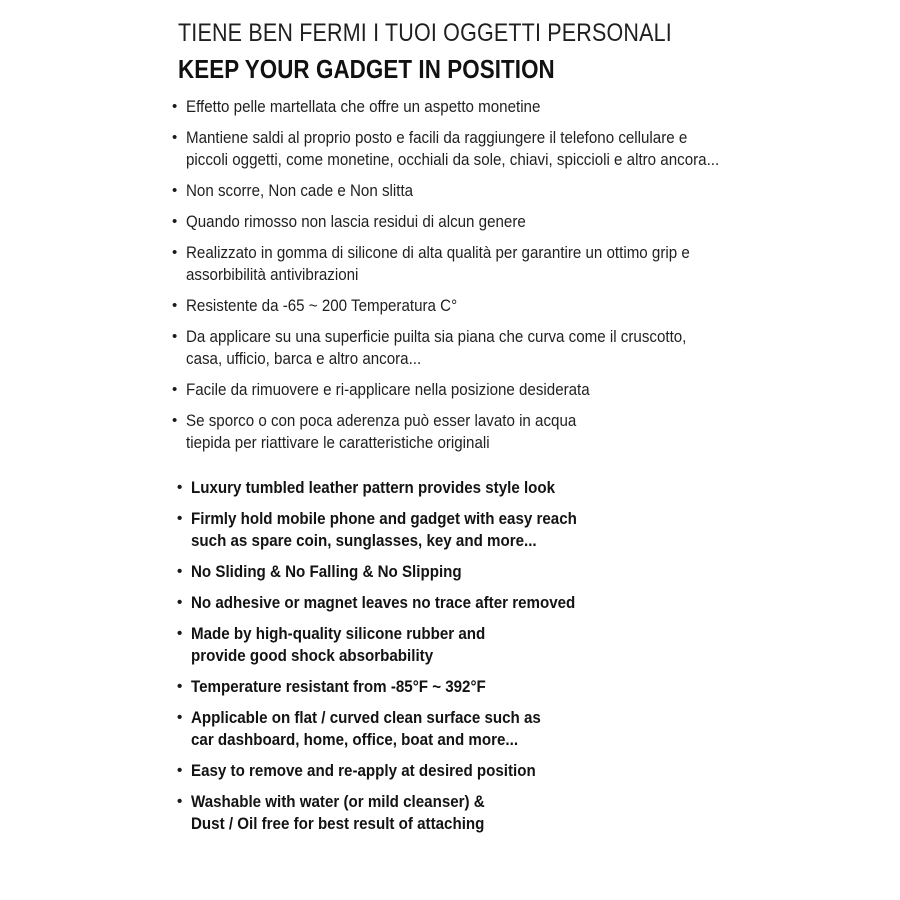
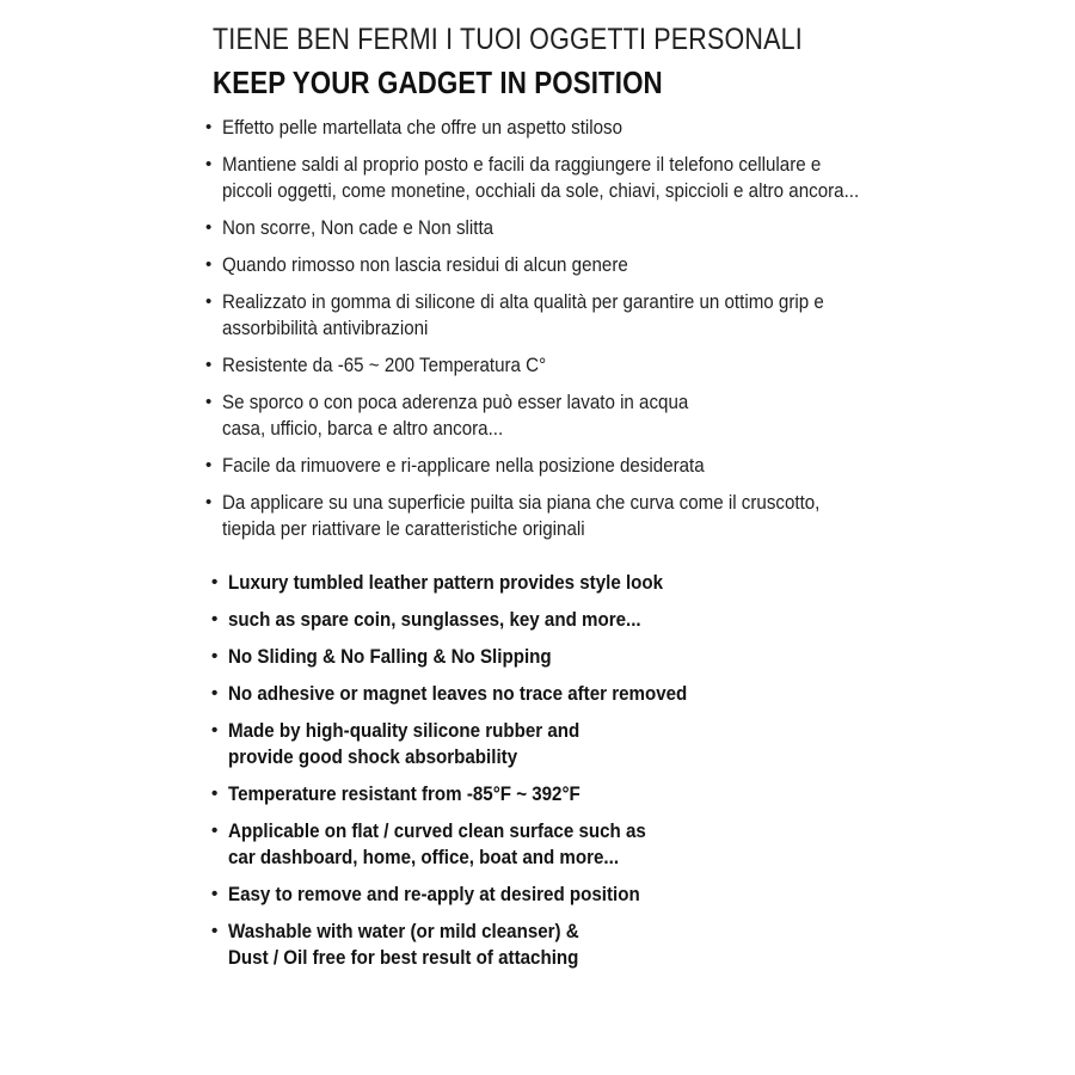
  TIENE BEN FERMI I TUOI OGGETTI PERSONALI
  KEEP YOUR GADGET IN POSITION
  •
- Effetto pelle martellata che offre un aspetto monetine
+ Effetto pelle martellata che offre un aspetto stiloso
  •
  Mantiene saldi al proprio posto e facili da raggiungere il telefono cellulare e
  piccoli oggetti, come monetine, occhiali da sole, chiavi, spiccioli e altro ancora...
  •
  Non scorre, Non cade e Non slitta
  •
  Quando rimosso non lascia residui di alcun genere
  •
  Realizzato in gomma di silicone di alta qualità per garantire un ottimo grip e
  assorbibilità antivibrazioni
  •
  Resistente da -65 ~ 200 Temperatura C°
  •
- Da applicare su una superficie puilta sia piana che curva come il cruscotto,
+ Se sporco o con poca aderenza può esser lavato in acqua
  casa, ufficio, barca e altro ancora...
  •
  Facile da rimuovere e ri-applicare nella posizione desiderata
  •
- Se sporco o con poca aderenza può esser lavato in acqua
+ Da applicare su una superficie puilta sia piana che curva come il cruscotto,
  tiepida per riattivare le caratteristiche originali
  •
  Luxury tumbled leather pattern provides style look
  •
- Firmly hold mobile phone and gadget with easy reach
  such as spare coin, sunglasses, key and more...
  •
  No Sliding & No Falling & No Slipping
  •
  No adhesive or magnet leaves no trace after removed
  •
  Made by high-quality silicone rubber and
  provide good shock absorbability
  •
  Temperature resistant from -85°F ~ 392°F
  •
  Applicable on flat / curved clean surface such as
  car dashboard, home, office, boat and more...
  •
  Easy to remove and re-apply at desired position
  •
  Washable with water (or mild cleanser) &
  Dust / Oil free for best result of attaching
